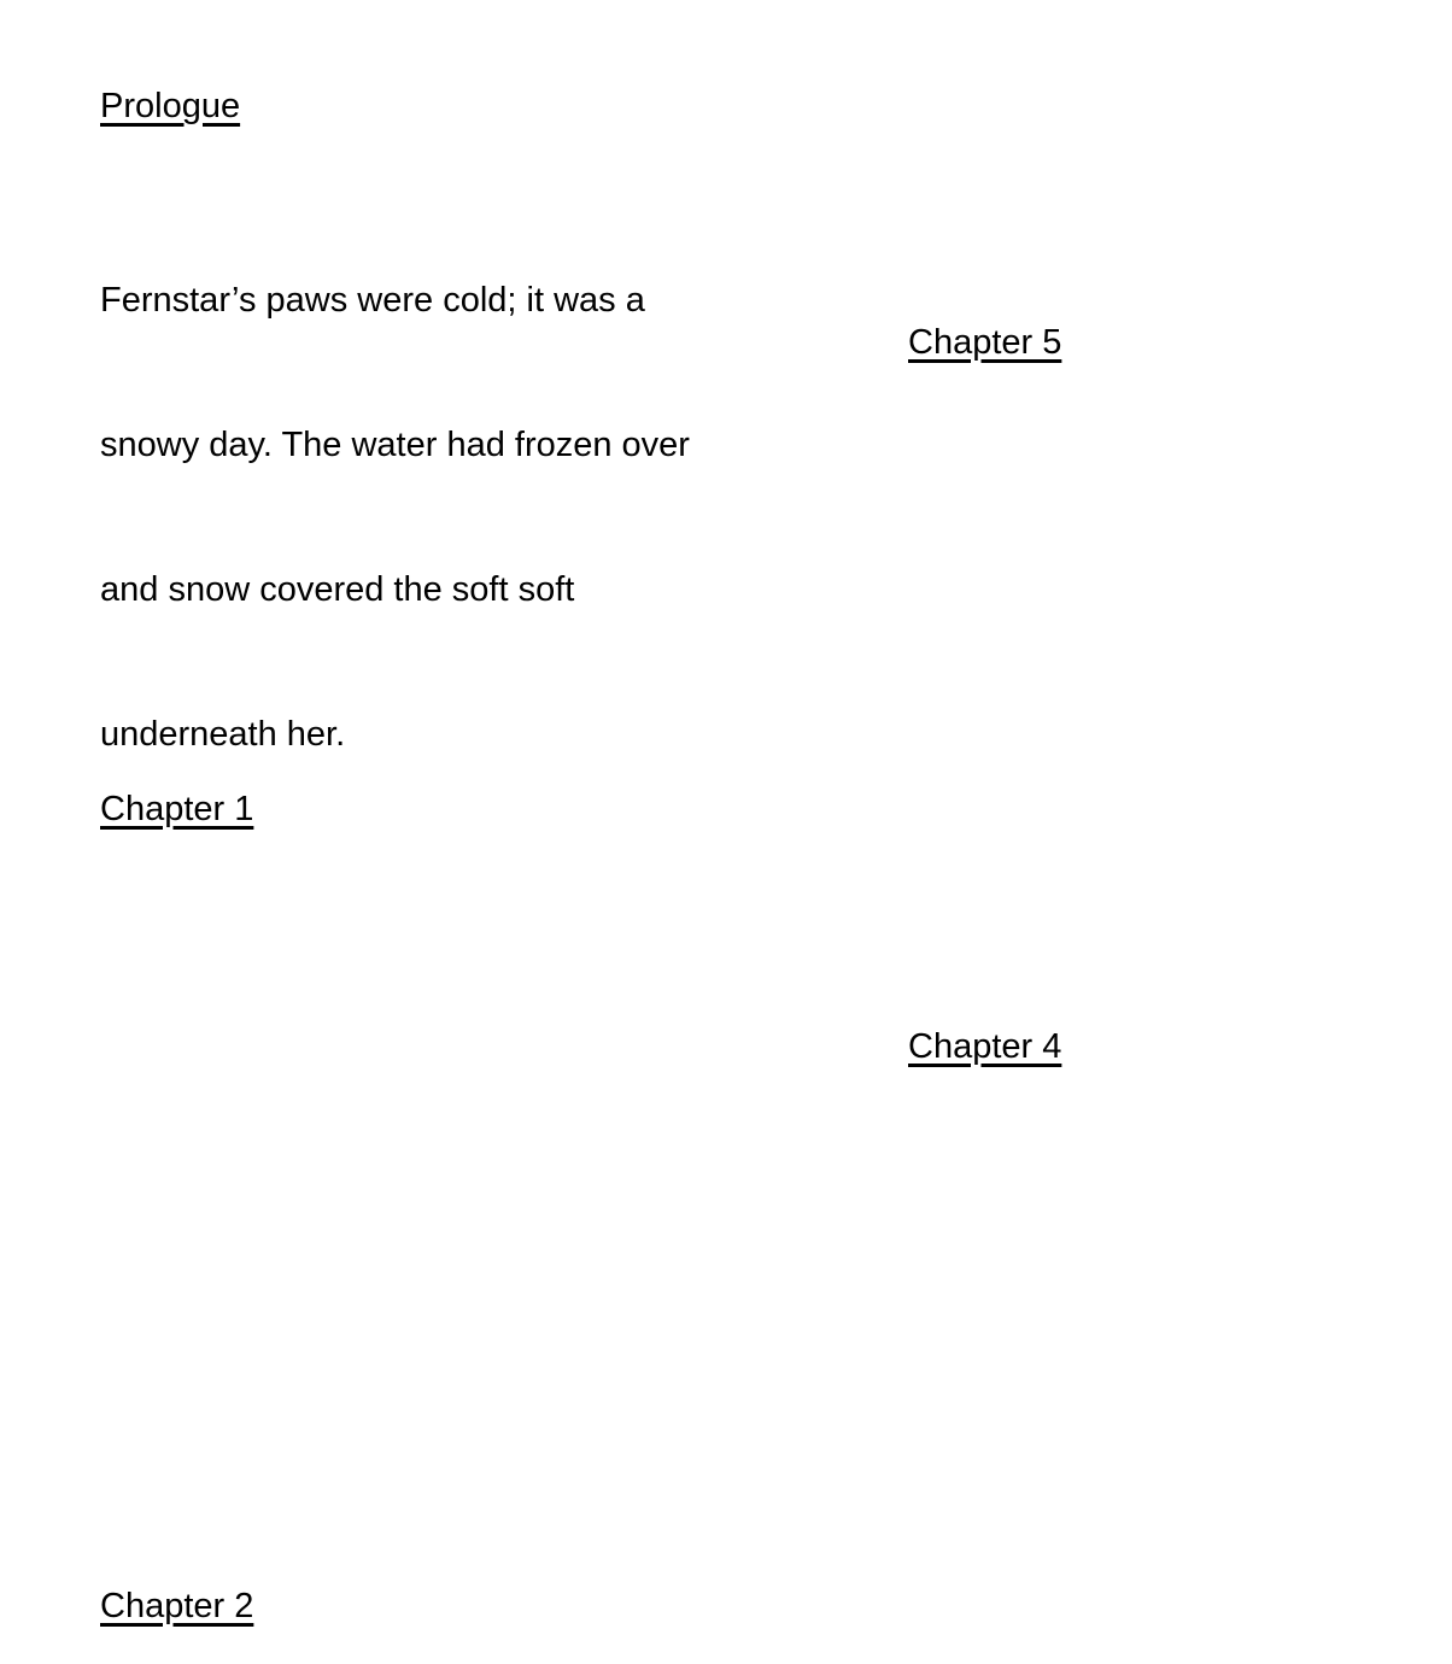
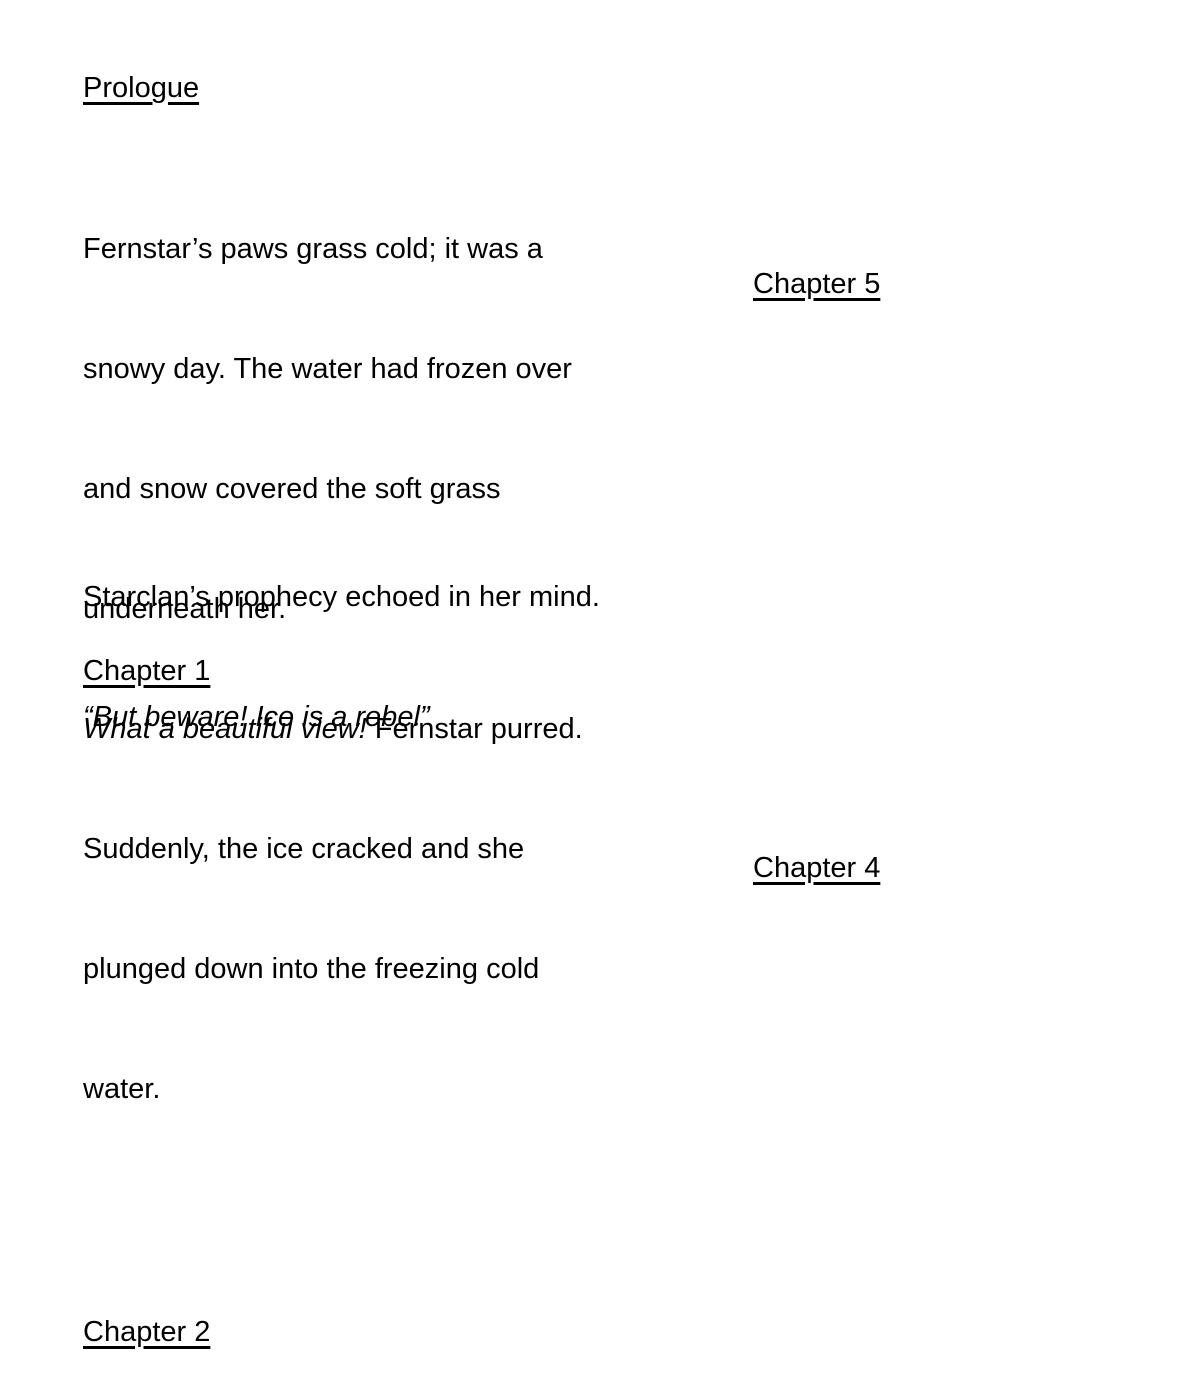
  Prologue
- Fernstar’s paws were cold; it was a
+ Fernstar’s paws grass cold; it was a
  snowy day. The water had frozen over
- and snow covered the soft soft
+ and snow covered the soft grass
  underneath her.
+ What a beautiful view! Fernstar purred.
+ Suddenly, the ice cracked and she
+ plunged down into the freezing cold
+ water.
+ Starclan’s prophecy echoed in her mind.
+ “But beware! Ice is a rebel”
  Chapter 1
  Chapter 2
  Chapter 5
  Chapter 4
